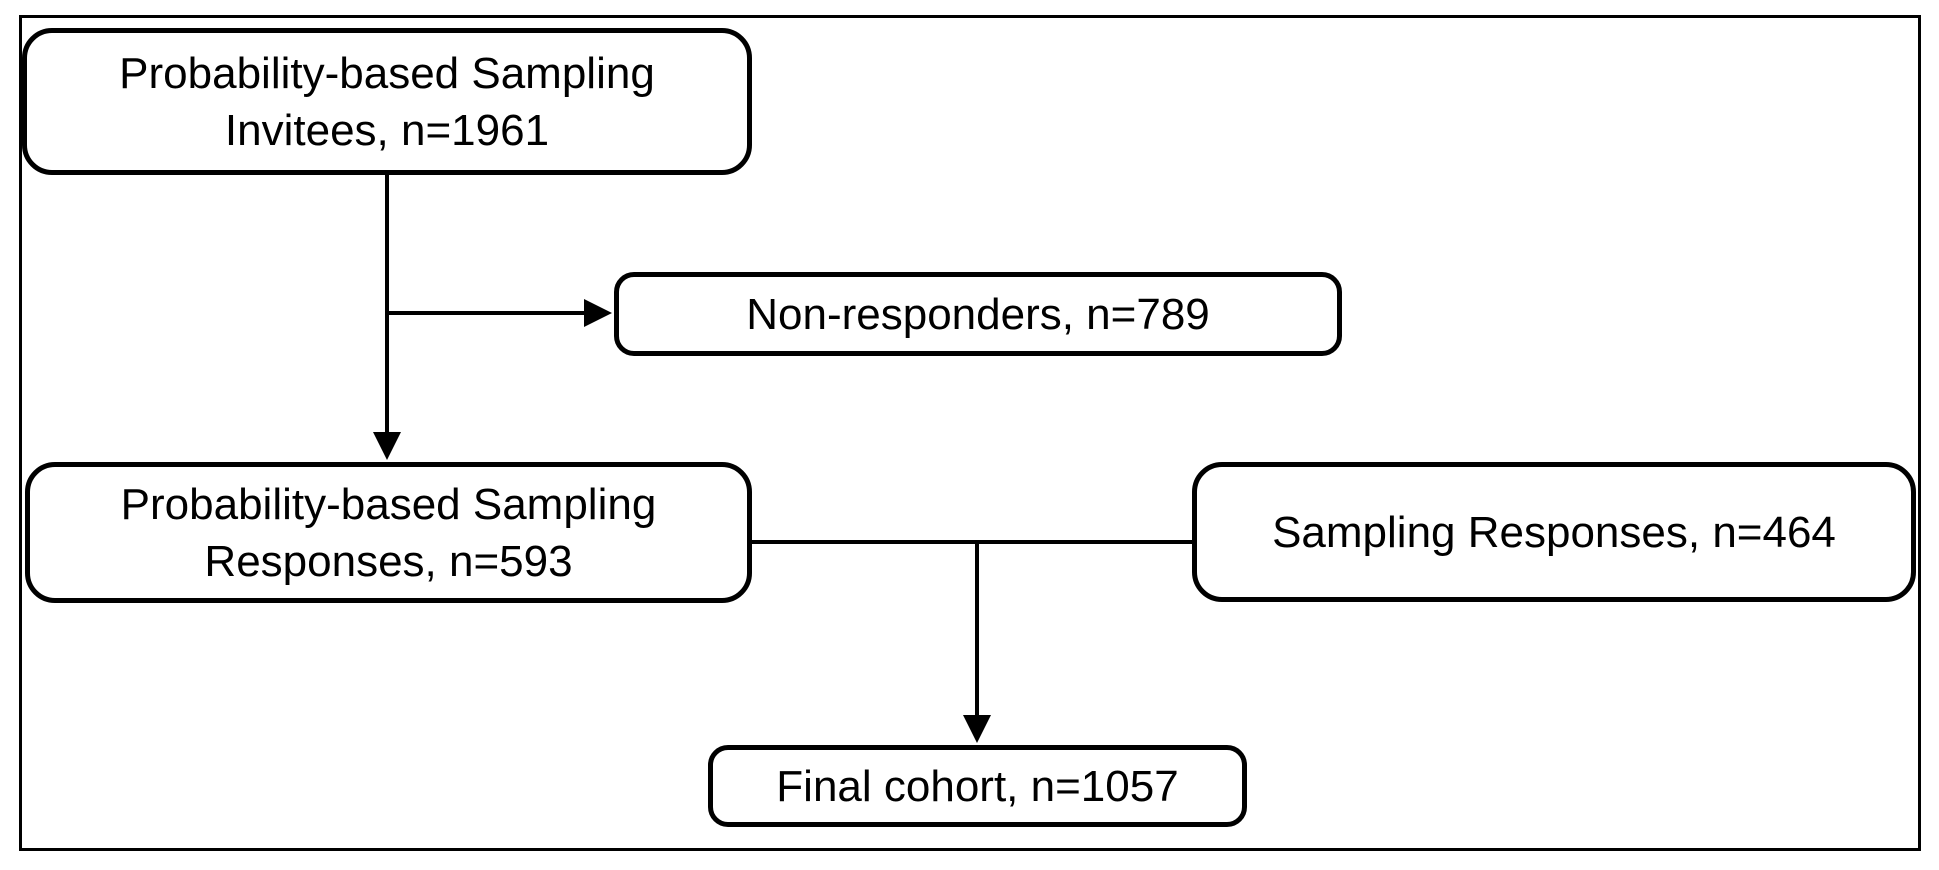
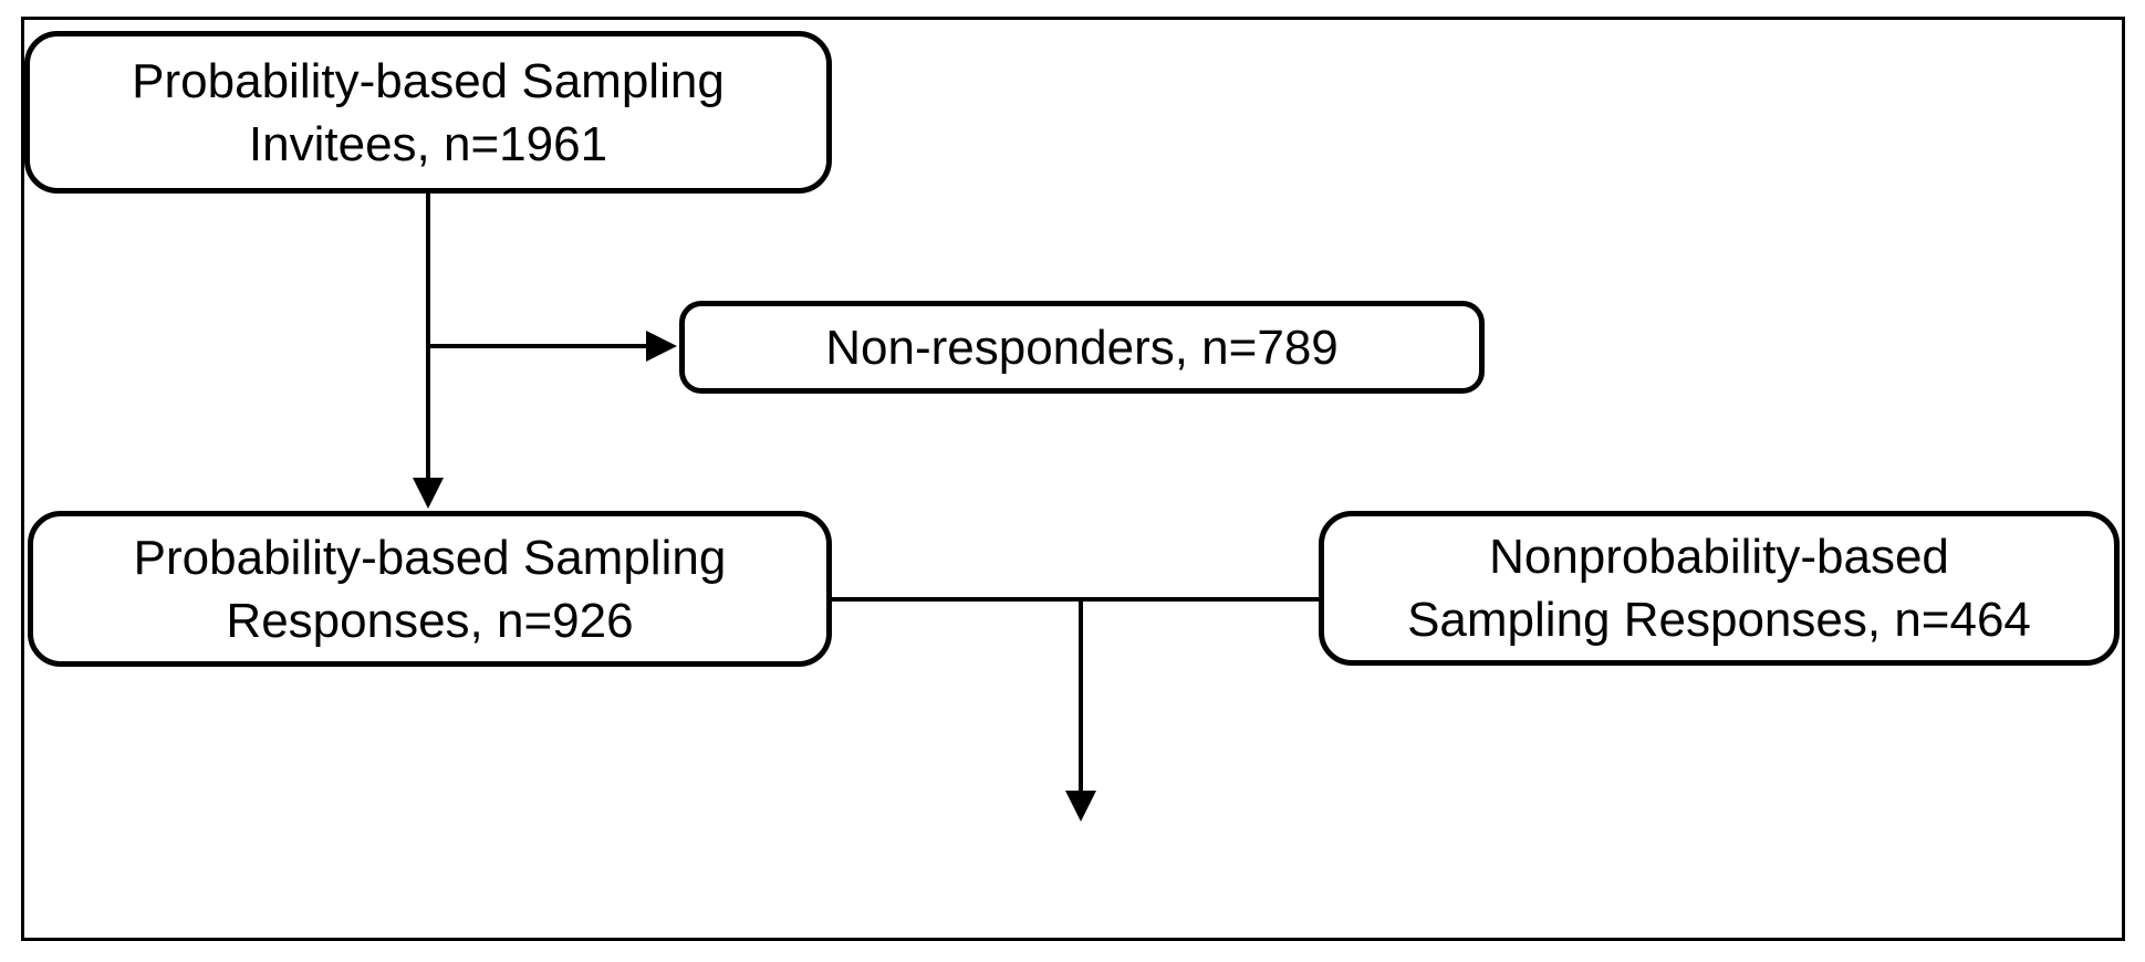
  Probability-based Sampling
  Invitees, n=1961
  Non-responders, n=789
  Probability-based Sampling
- Responses, n=593
+ Responses, n=926
+ Nonprobability-based
  Sampling Responses, n=464
- Final cohort, n=1057
